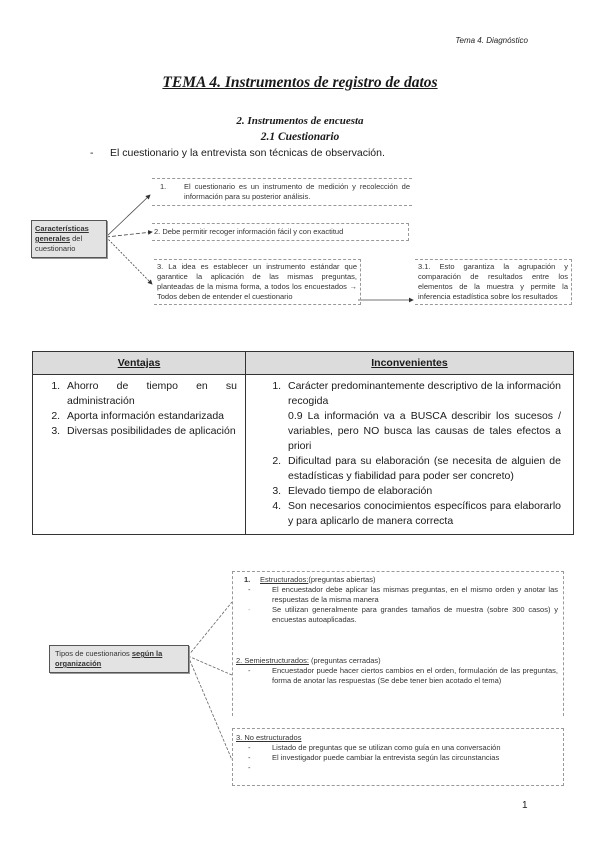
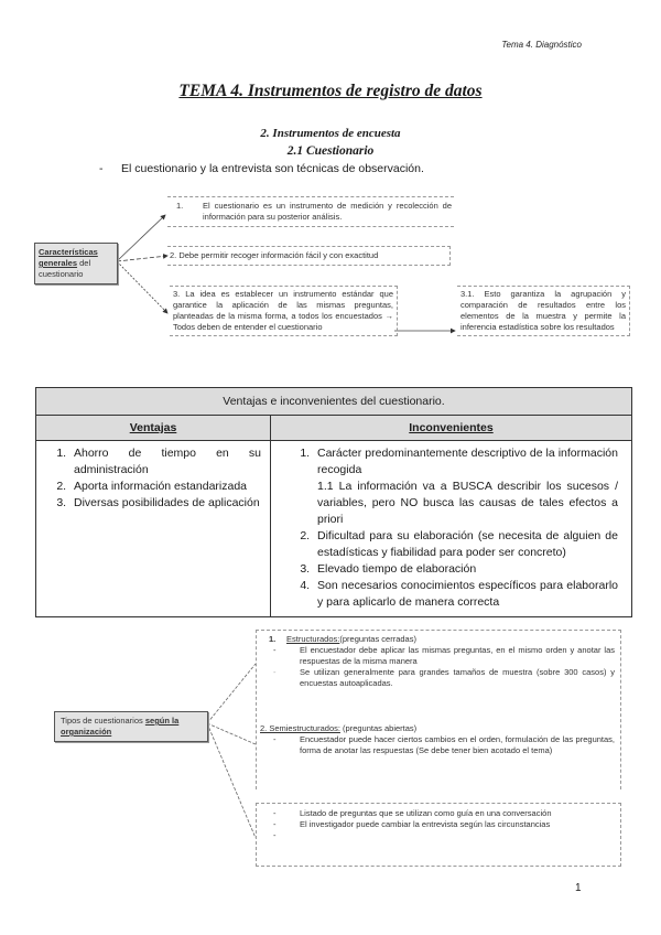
  Tema 4. Diagnóstico
  TEMA 4. Instrumentos de registro de datos
  2. Instrumentos de encuesta
  2.1 Cuestionario
  - El cuestionario y la entrevista son técnicas de observación.
  Características generales del cuestionario
  1.
  El cuestionario es un instrumento de medición y recolección de información para su posterior análisis.
  2. Debe permitir recoger información fácil y con exactitud
  3. La idea es establecer un instrumento estándar que garantice la aplicación de las mismas preguntas, planteadas de la misma forma, a todos los encuestados → Todos deben de entender el cuestionario
  3.1. Esto garantiza la agrupación y comparación de resultados entre los elementos de la muestra y permite la inferencia estadística sobre los resultados
+ Ventajas e inconvenientes del cuestionario.
  Ventajas	Inconvenientes
- Ahorro de tiempo en su administración Aporta información estandarizada Diversas posibilidades de aplicación	Carácter predominantemente descriptivo de la información recogida 0.9 La información va a BUSCA describir los sucesos / variables, pero NO busca las causas de tales efectos a priori Dificultad para su elaboración (se necesita de alguien de estadísticas y fiabilidad para poder ser concreto) Elevado tiempo de elaboración Son necesarios conocimientos específicos para elaborarlo y para aplicarlo de manera correcta
+ Ahorro de tiempo en su administración Aporta información estandarizada Diversas posibilidades de aplicación	Carácter predominantemente descriptivo de la información recogida 1.1 La información va a BUSCA describir los sucesos / variables, pero NO busca las causas de tales efectos a priori Dificultad para su elaboración (se necesita de alguien de estadísticas y fiabilidad para poder ser concreto) Elevado tiempo de elaboración Son necesarios conocimientos específicos para elaborarlo y para aplicarlo de manera correcta
  Tipos de cuestionarios según la organización
  1.
  Estructurados:
- (preguntas abiertas)
+ (preguntas cerradas)
  -
  El encuestador debe aplicar las mismas preguntas, en el mismo orden y anotar las respuestas de la misma manera
  -
  Se utilizan generalmente para grandes tamaños de muestra (sobre 300 casos) y encuestas autoaplicadas.
- 2. Semiestructurados: (preguntas cerradas)
+ 2. Semiestructurados: (preguntas abiertas)
  -
  Encuestador puede hacer ciertos cambios en el orden, formulación de las preguntas, forma de anotar las respuestas (Se debe tener bien acotado el tema)
- 3. No estructurados
  -
  Listado de preguntas que se utilizan como guía en una conversación
  -
  El investigador puede cambiar la entrevista según las circunstancias
  -
  1
